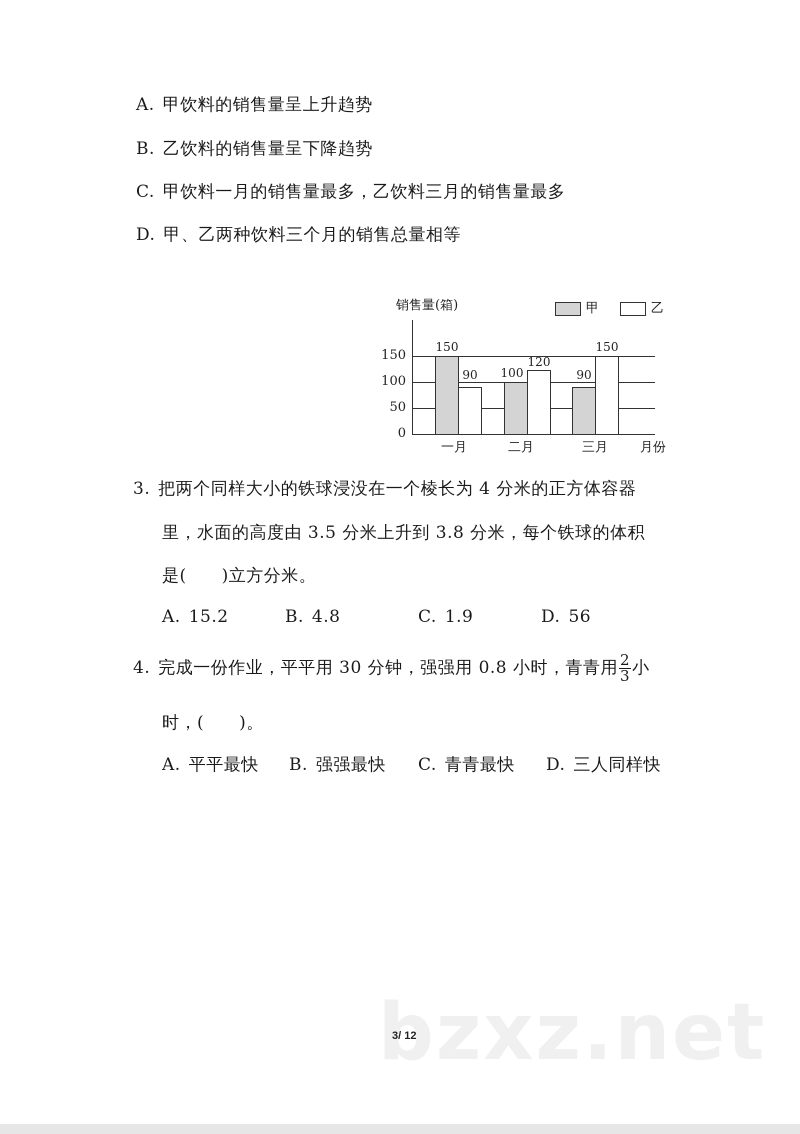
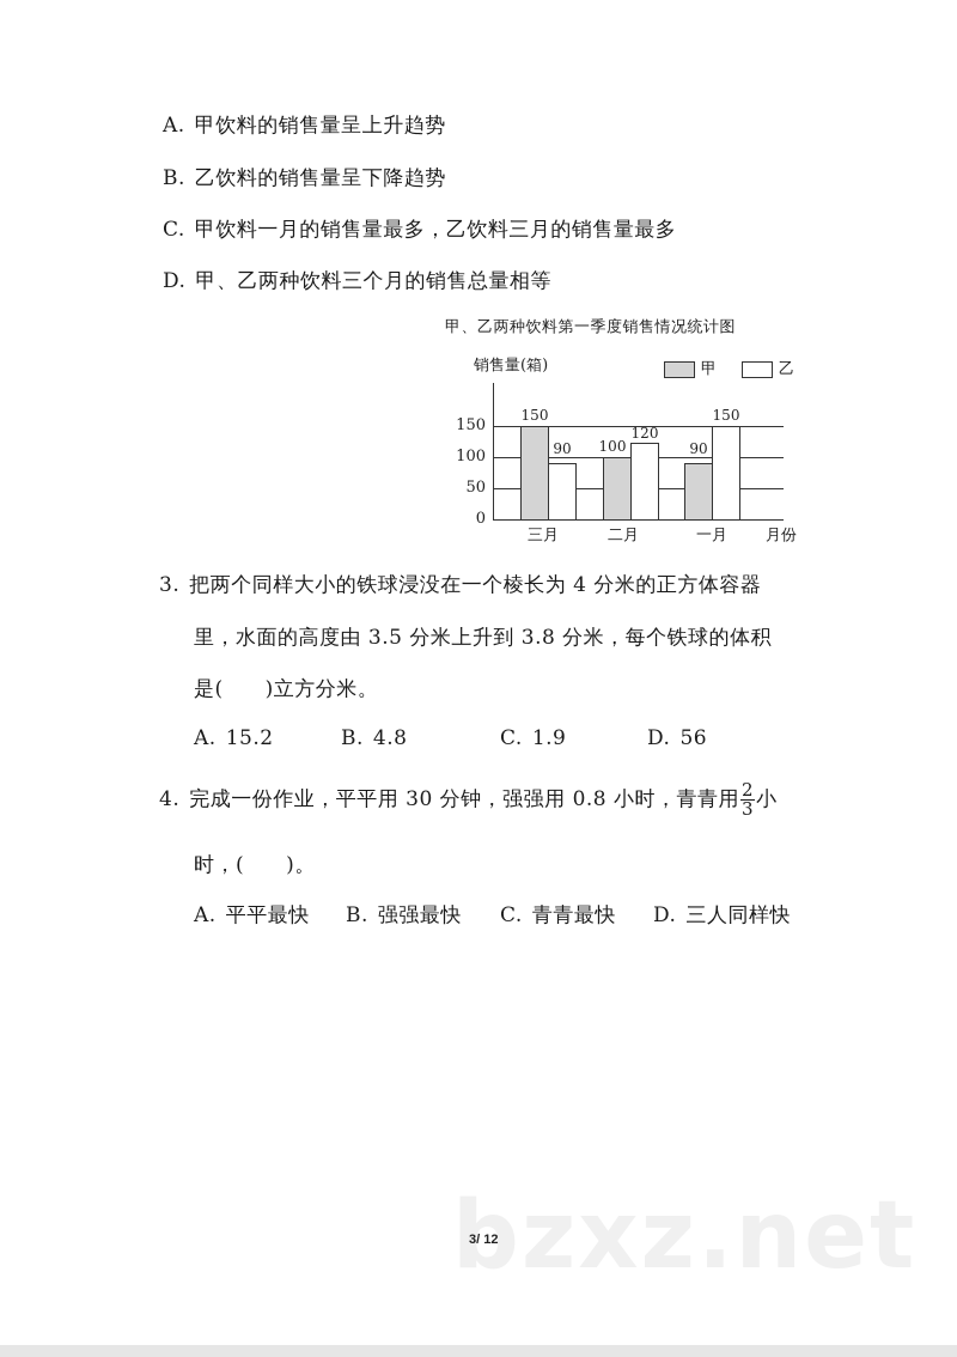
  A. 甲饮料的销售量呈上升趋势
  B. 乙饮料的销售量呈下降趋势
  C. 甲饮料一月的销售量最多，乙饮料三月的销售量最多
  D. 甲、乙两种饮料三个月的销售总量相等
+ 甲、乙两种饮料第一季度销售情况统计图
  销售量(箱)
  甲
  乙
  150
  100
  50
  0
  150
  90
  100
  120
  90
  150
- 一月
+ 三月
  二月
- 三月
+ 一月
  月份
  3. 把两个同样大小的铁球浸没在一个棱长为 4 分米的正方体容器
  里，水面的高度由 3.5 分米上升到 3.8 分米，每个铁球的体积
  是( )立方分米。
  A. 15.2
  B. 4.8
  C. 1.9
  D. 56
  4. 完成一份作业，平平用 30 分钟，强强用 0.8 小时，青青用
  2
  3
  小
  时，( )。
  A. 平平最快
  B. 强强最快
  C. 青青最快
  D. 三人同样快
  bzxz.net
  3/ 12
